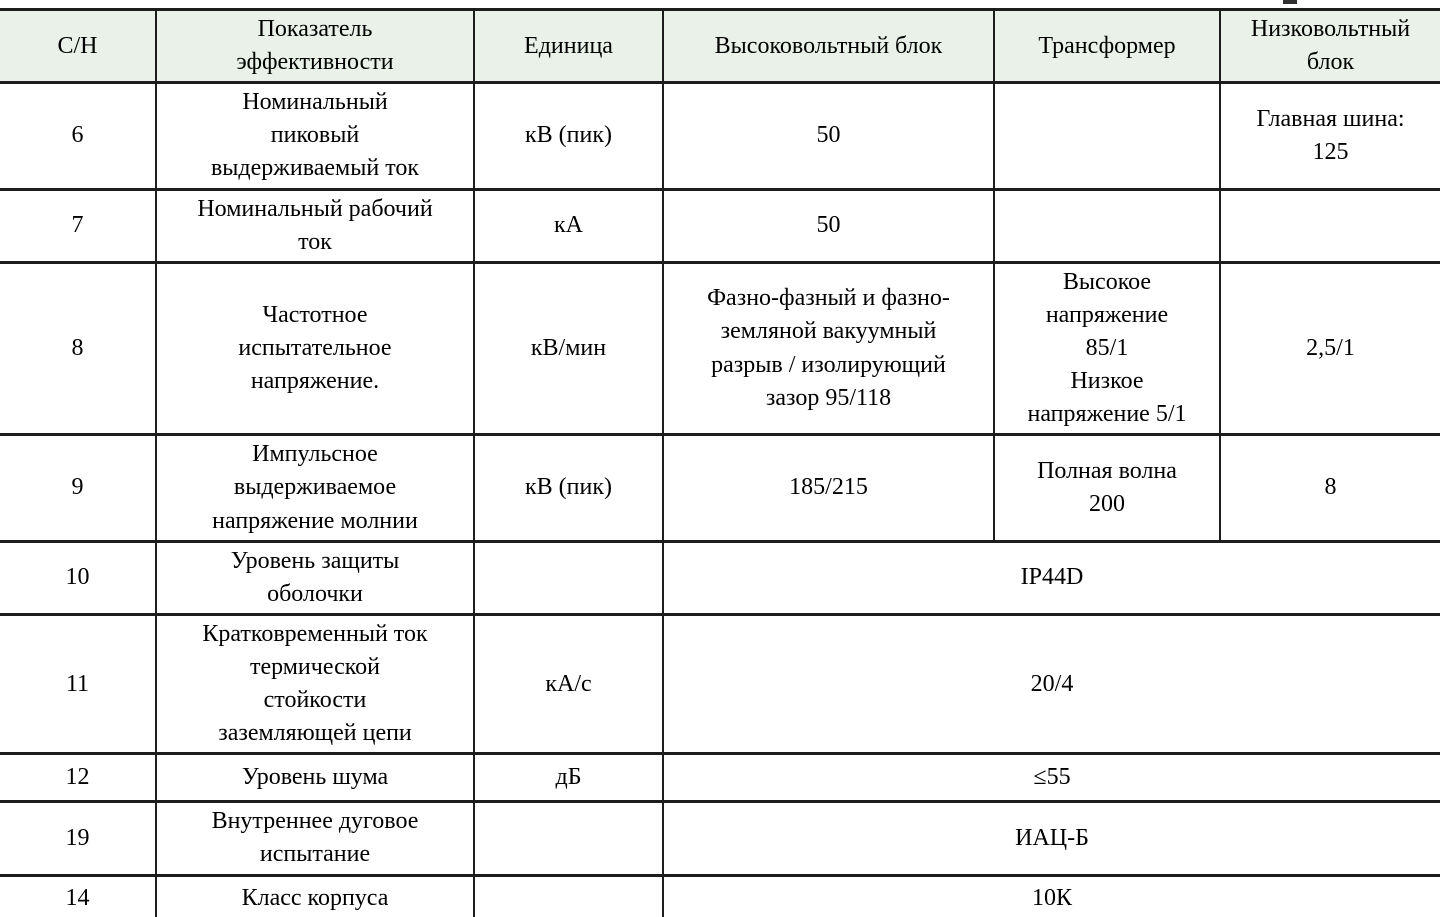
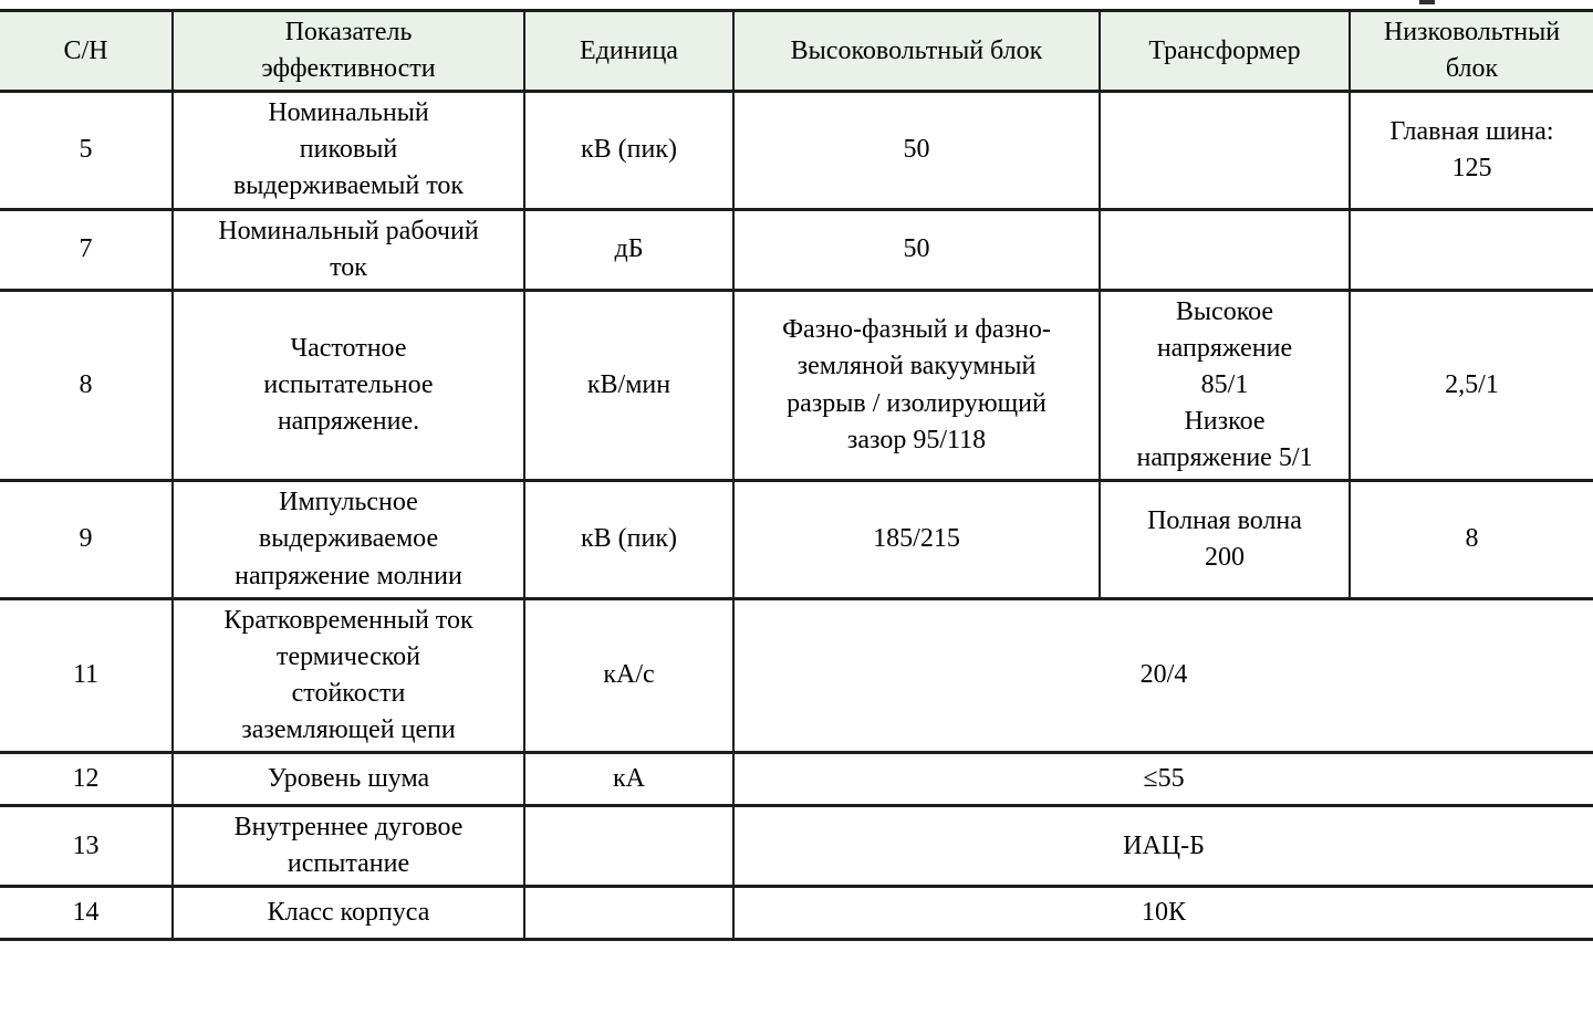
  С/Н	Показатель эффективности	Единица	Высоковольтный блок	Трансформер	Низковольтный блок
- 6	Номинальный пиковый выдерживаемый ток	кВ (пик)	50		Главная шина: 125
+ 5	Номинальный пиковый выдерживаемый ток	кВ (пик)	50		Главная шина: 125
- 7	Номинальный рабочий ток	кА	50
+ 7	Номинальный рабочий ток	дБ	50
  8	Частотное испытательное напряжение.	кВ/мин	Фазно-фазный и фазно- земляной вакуумный разрыв / изолирующий зазор 95/118	Высокое напряжение 85/1 Низкое напряжение 5/1	2,5/1
  9	Импульсное выдерживаемое напряжение молнии	кВ (пик)	185/215	Полная волна 200	8
- 10	Уровень защиты оболочки		IP44D
  11	Кратковременный ток термической стойкости заземляющей цепи	кА/с	20/4
- 12	Уровень шума	дБ	≤55
+ 12	Уровень шума	кА	≤55
- 19	Внутреннее дуговое испытание		ИАЦ-Б
+ 13	Внутреннее дуговое испытание		ИАЦ-Б
  14	Класс корпуса		10К
